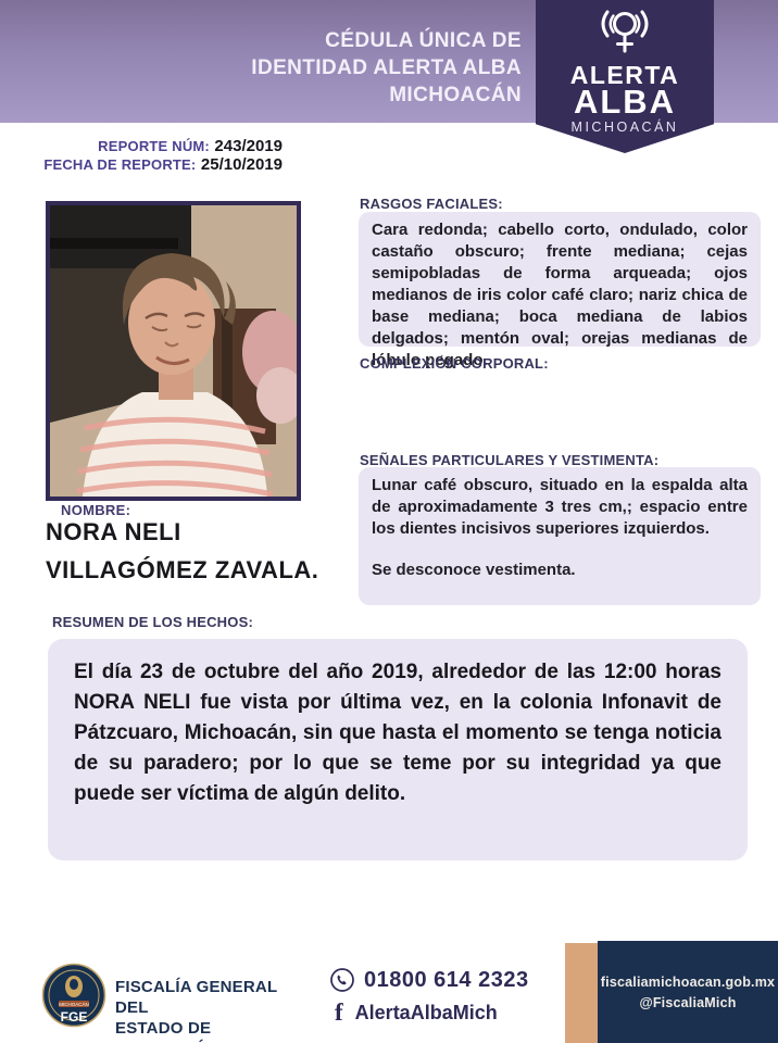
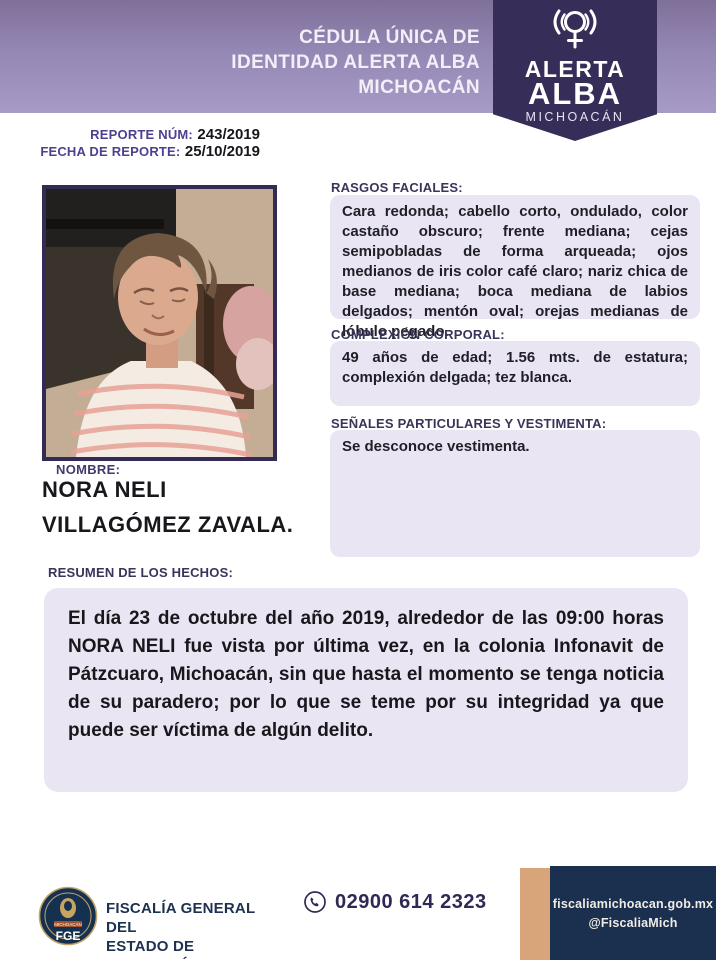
  CÉDULA ÚNICA DE
  IDENTIDAD ALERTA ALBA
  MICHOACÁN
  ALERTA
  ALBA
  MICHOACÁN
  REPORTE NÚM: 243/2019
  FECHA DE REPORTE: 25/10/2019
  NOMBRE:
  NORA NELI
  VILLAGÓMEZ ZAVALA.
  RASGOS FACIALES:
  Cara redonda; cabello corto, ondulado, color castaño obscuro; frente mediana; cejas semipobladas de forma arqueada; ojos medianos de iris color café claro; nariz chica de base mediana; boca mediana de labios delgados; mentón oval; orejas medianas de lóbulo pegado.
  COMPLEXIÓN CORPORAL:
+ 49 años de edad; 1.56 mts. de estatura; complexión delgada; tez blanca.
  SEÑALES PARTICULARES Y VESTIMENTA:
- Lunar café obscuro, situado en la espalda alta de aproximadamente 3 tres cm,; espacio entre los dientes incisivos superiores izquierdos.
  Se desconoce vestimenta.
  RESUMEN DE LOS HECHOS:
- El día 23 de octubre del año 2019, alrededor de las 12:00 horas NORA NELI fue vista por última vez, en la colonia Infonavit de Pátzcuaro, Michoacán, sin que hasta el momento se tenga noticia de su paradero; por lo que se teme por su integridad ya que puede ser víctima de algún delito.
+ El día 23 de octubre del año 2019, alrededor de las 09:00 horas NORA NELI fue vista por última vez, en la colonia Infonavit de Pátzcuaro, Michoacán, sin que hasta el momento se tenga noticia de su paradero; por lo que se teme por su integridad ya que puede ser víctima de algún delito.
  FGE
  FISCALÍA GENERAL DEL
- 01800 614 2323
+ 02900 614 2323
- f
- AlertaAlbaMich
  fiscaliamichoacan.gob.mx
  @FiscaliaMich
